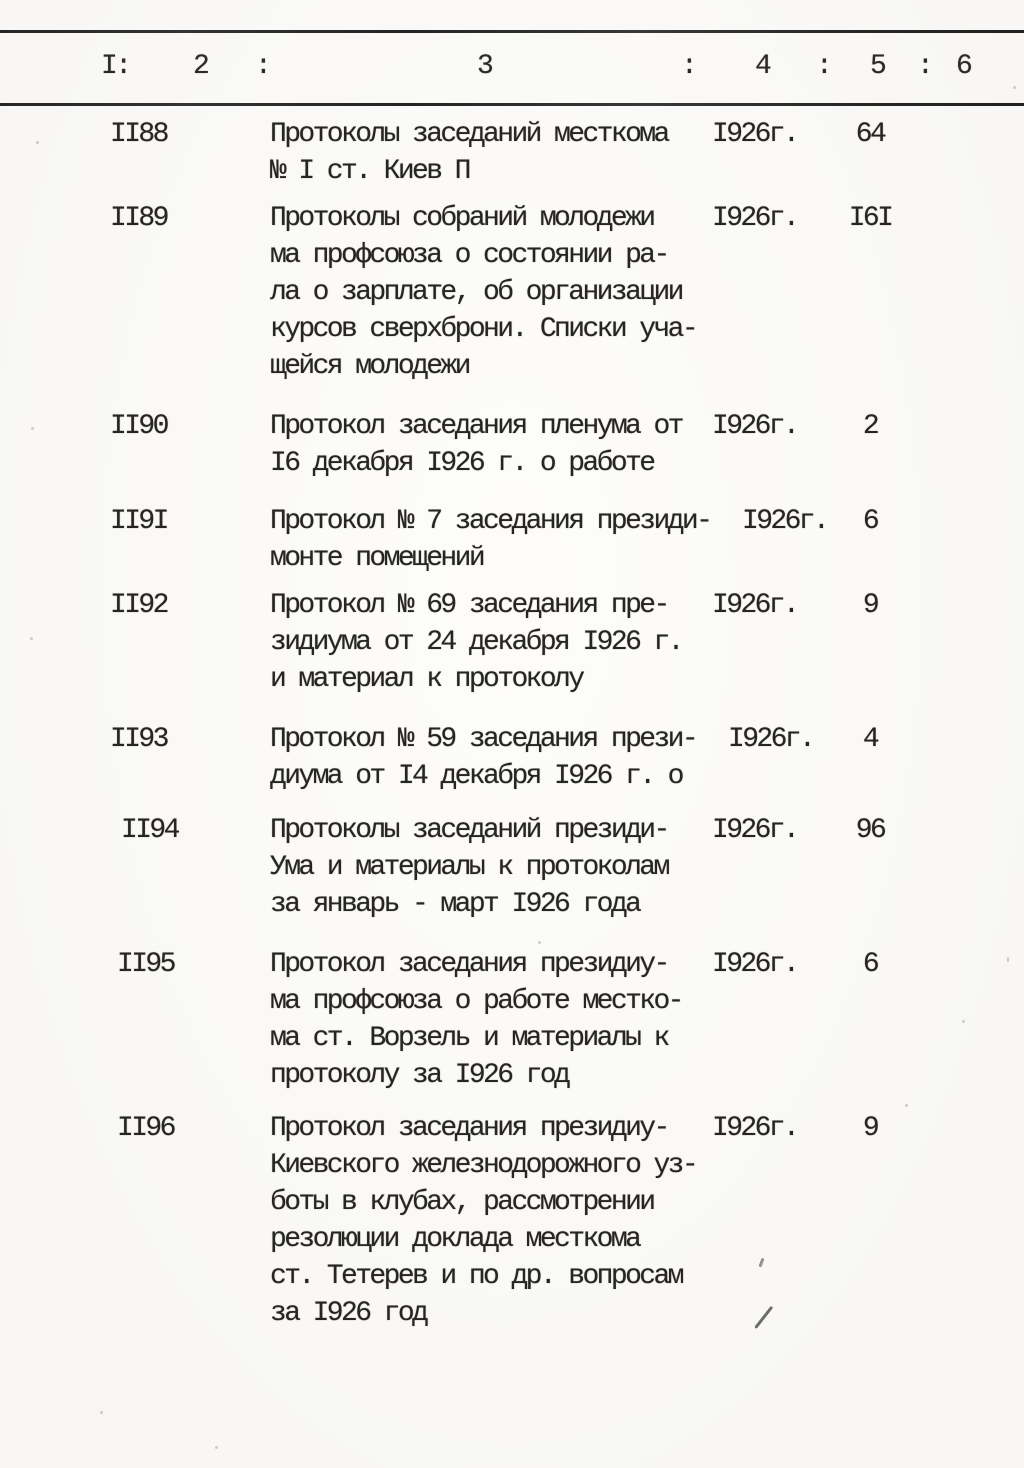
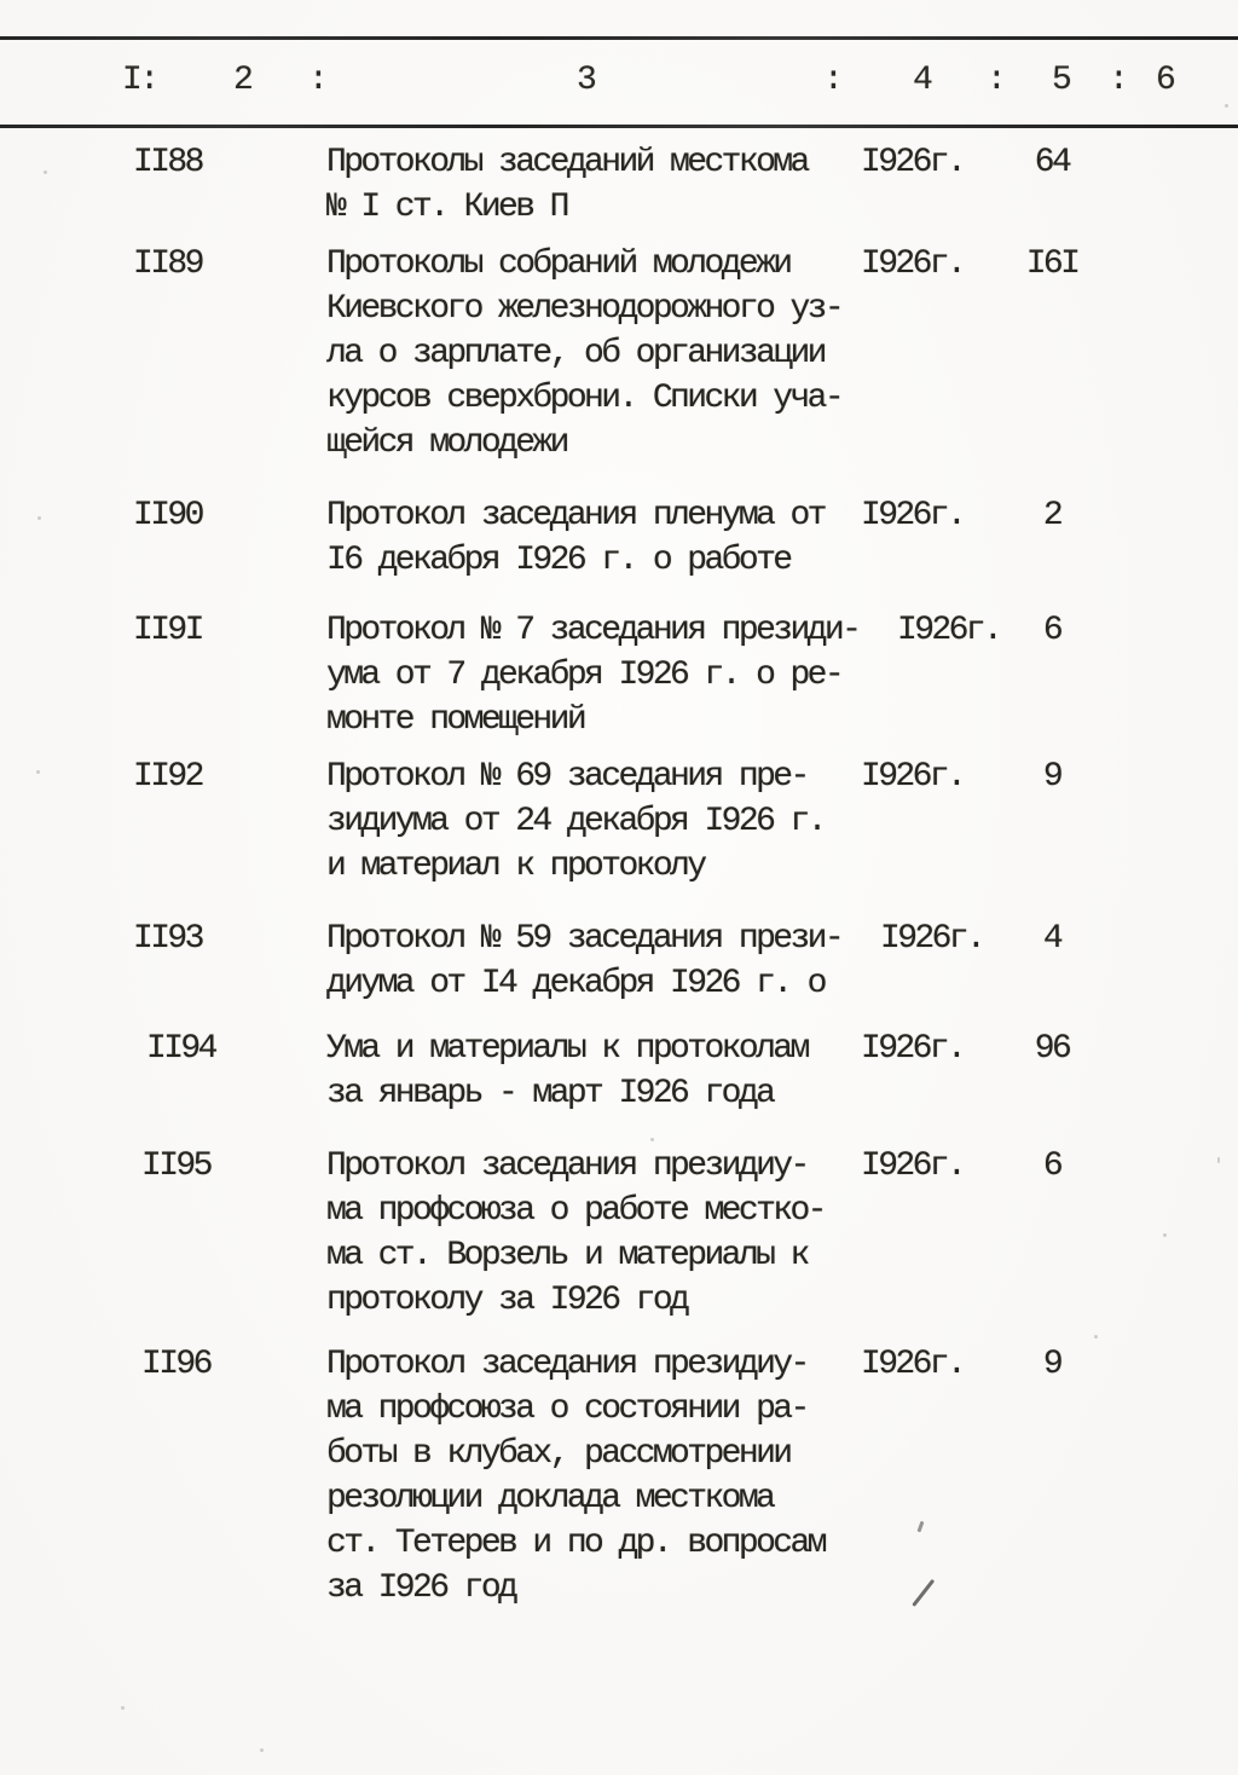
  I:
  2
  :
  3
  :
  4
  :
  5
  :
  6
  II88
  Протоколы заседаний месткома
  № I ст. Киев П
  I926г.
  64
  II89
  Протоколы собраний молодежи
- ма профсоюза о состоянии ра-
+ Киевского железнодорожного уз-
  ла о зарплате, об организации
  курсов сверхброни. Списки уча-
  щейся молодежи
  I926г.
  I6I
  II90
  Протокол заседания пленума от
  I6 декабря I926 г. о работе
  I926г.
  2
  II9I
  Протокол № 7 заседания президи-
+ ума от 7 декабря I926 г. о ре-
  монте помещений
  I926г.
  6
  II92
  Протокол № 69 заседания пре-
  зидиума от 24 декабря I926 г.
  и материал к протоколу
  I926г.
  9
  II93
  Протокол № 59 заседания прези-
  диума от I4 декабря I926 г. о
  I926г.
  4
  II94
- Протоколы заседаний президи-
  Ума и материалы к протоколам
  за январь - март I926 года
  I926г.
  96
  II95
  Протокол заседания президиу-
  ма профсоюза о работе местко-
  ма ст. Ворзель и материалы к
  протоколу за I926 год
  I926г.
  6
  II96
  Протокол заседания президиу-
- Киевского железнодорожного уз-
+ ма профсоюза о состоянии ра-
  боты в клубах, рассмотрении
  резолюции доклада месткома
  ст. Тетерев и по др. вопросам
  за I926 год
  I926г.
  9
